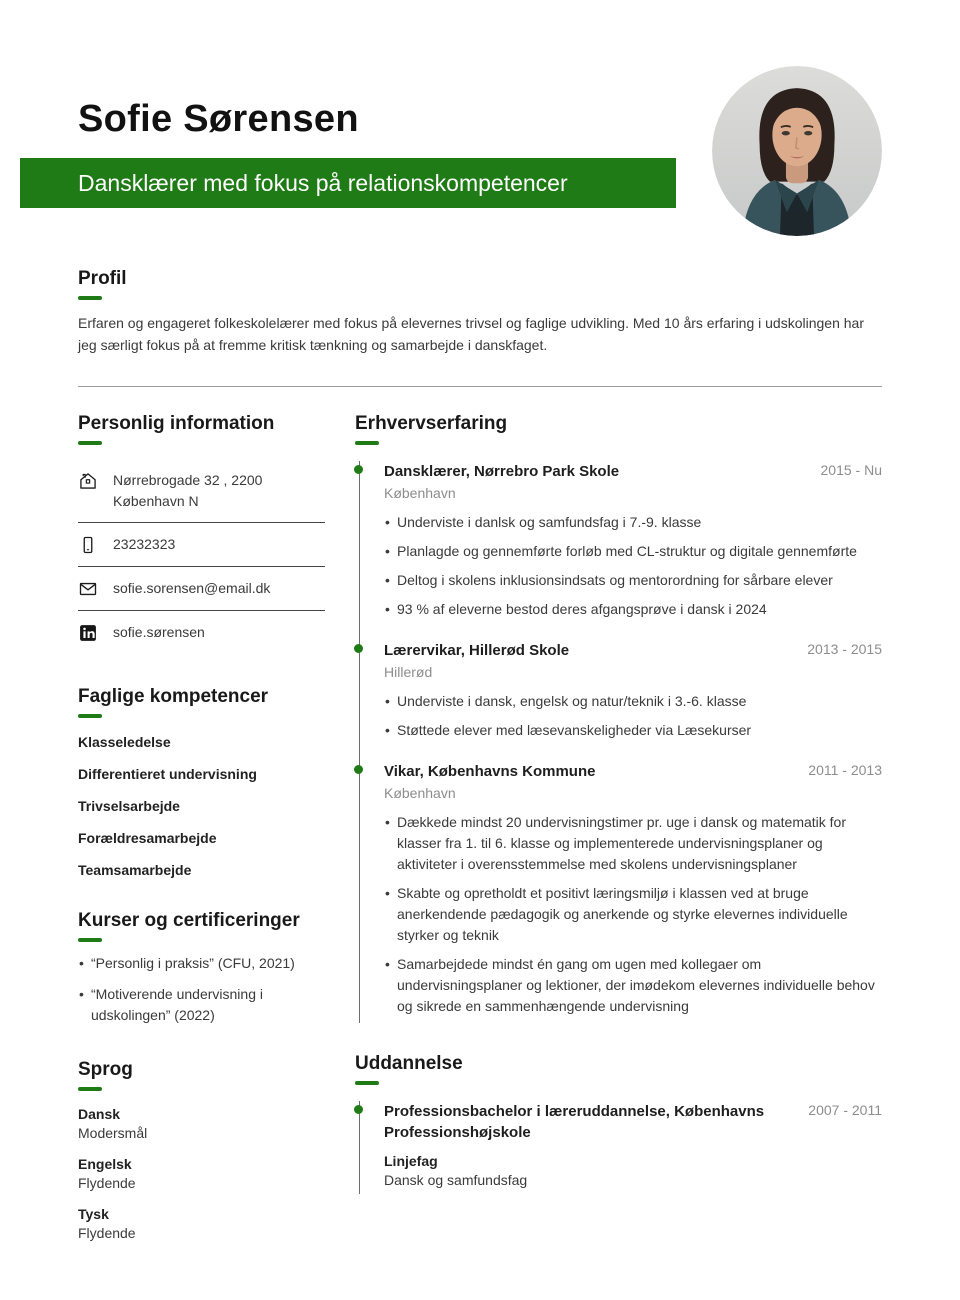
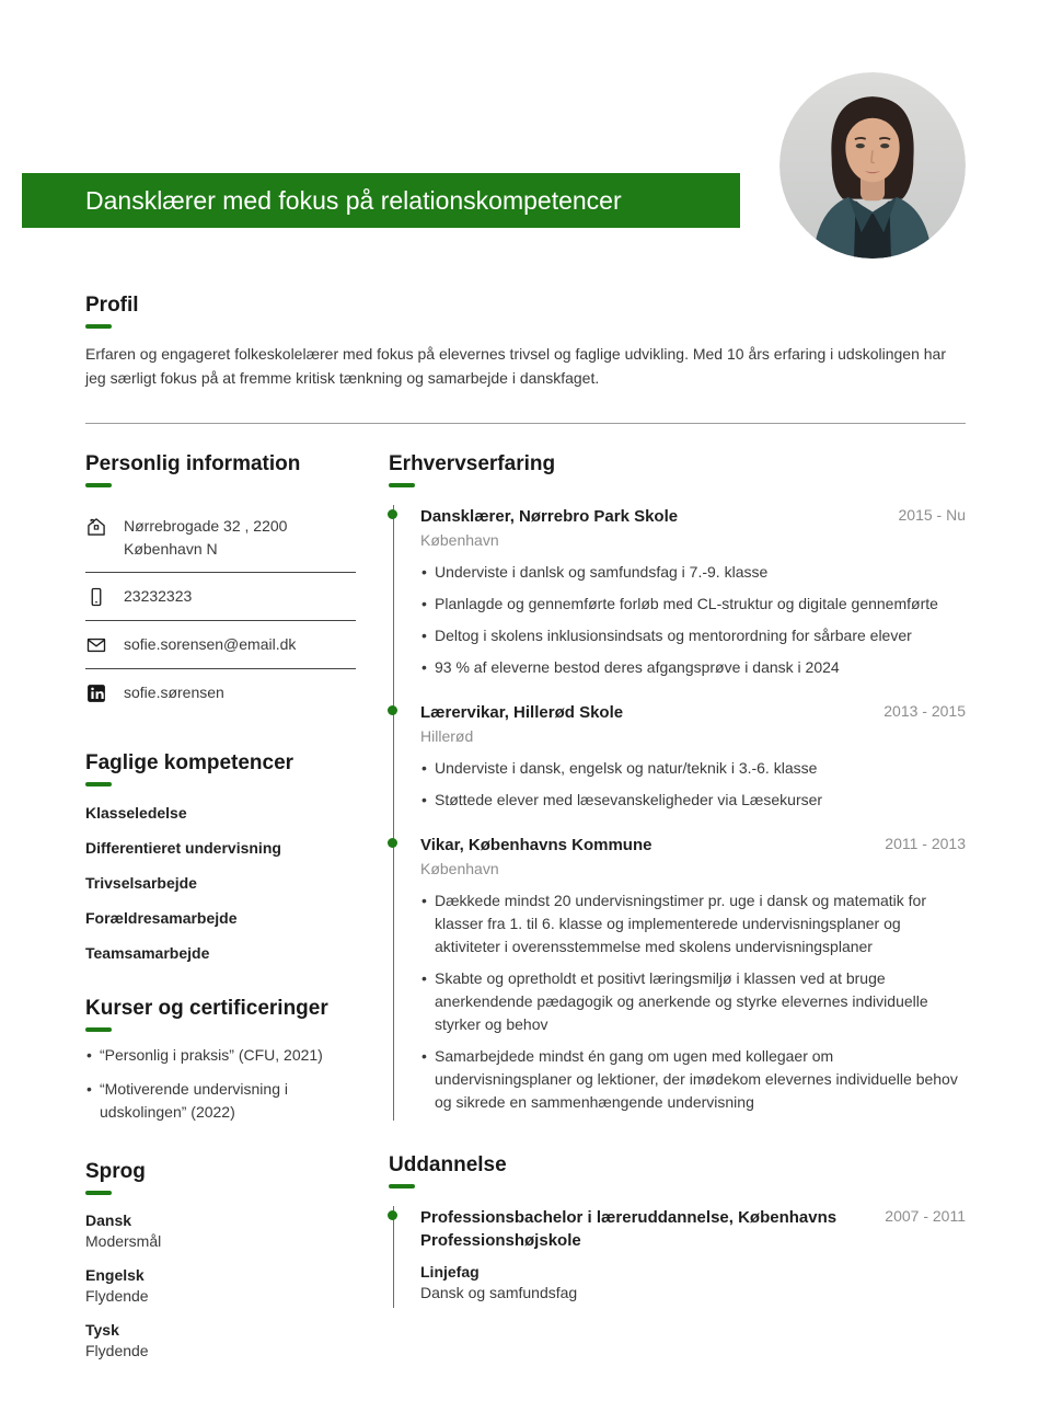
- Sofie Sørensen
  Dansklærer med fokus på relationskompetencer
  Profil
  Erfaren og engageret folkeskolelærer med fokus på elevernes trivsel og faglige udvikling. Med 10 års erfaring i udskolingen har jeg særligt fokus på at fremme kritisk tænkning og samarbejde i danskfaget.
  Personlig information
  Nørrebrogade 32 , 2200 København N
  23232323
  sofie.sorensen@email.dk
  sofie.sørensen
  Faglige kompetencer
  Klasseledelse
  Differentieret undervisning
  Trivselsarbejde
  Forældresamarbejde
  Teamsamarbejde
  Kurser og certificeringer
  “Personlig i praksis” (CFU, 2021)
  “Motiverende undervisning i udskolingen” (2022)
  Sprog
  Dansk
  Modersmål
  Engelsk
  Flydende
  Tysk
  Flydende
  Erhvervserfaring
  Dansklærer, Nørrebro Park Skole
  2015 - Nu
  København
  Underviste i danlsk og samfundsfag i 7.-9. klasse
  Planlagde og gennemførte forløb med CL-struktur og digitale gennemførte
  Deltog i skolens inklusionsindsats og mentorordning for sårbare elever
  93 % af eleverne bestod deres afgangsprøve i dansk i 2024
  Lærervikar, Hillerød Skole
  2013 - 2015
  Hillerød
  Underviste i dansk, engelsk og natur/teknik i 3.-6. klasse
  Støttede elever med læsevanskeligheder via Læsekurser
  Vikar, Københavns Kommune
  2011 - 2013
  København
  Dækkede mindst 20 undervisningstimer pr. uge i dansk og matematik for klasser fra 1. til 6. klasse og implementerede undervisningsplaner og aktiviteter i overensstemmelse med skolens undervisningsplaner
- Skabte og opretholdt et positivt læringsmiljø i klassen ved at bruge anerkendende pædagogik og anerkende og styrke elevernes individuelle styrker og teknik
+ Skabte og opretholdt et positivt læringsmiljø i klassen ved at bruge anerkendende pædagogik og anerkende og styrke elevernes individuelle styrker og behov
  Samarbejdede mindst én gang om ugen med kollegaer om undervisningsplaner og lektioner, der imødekom elevernes individuelle behov og sikrede en sammenhængende undervisning
  Uddannelse
  Professionsbachelor i læreruddannelse, Københavns Professionshøjskole
  2007 - 2011
  Linjefag
  Dansk og samfundsfag
